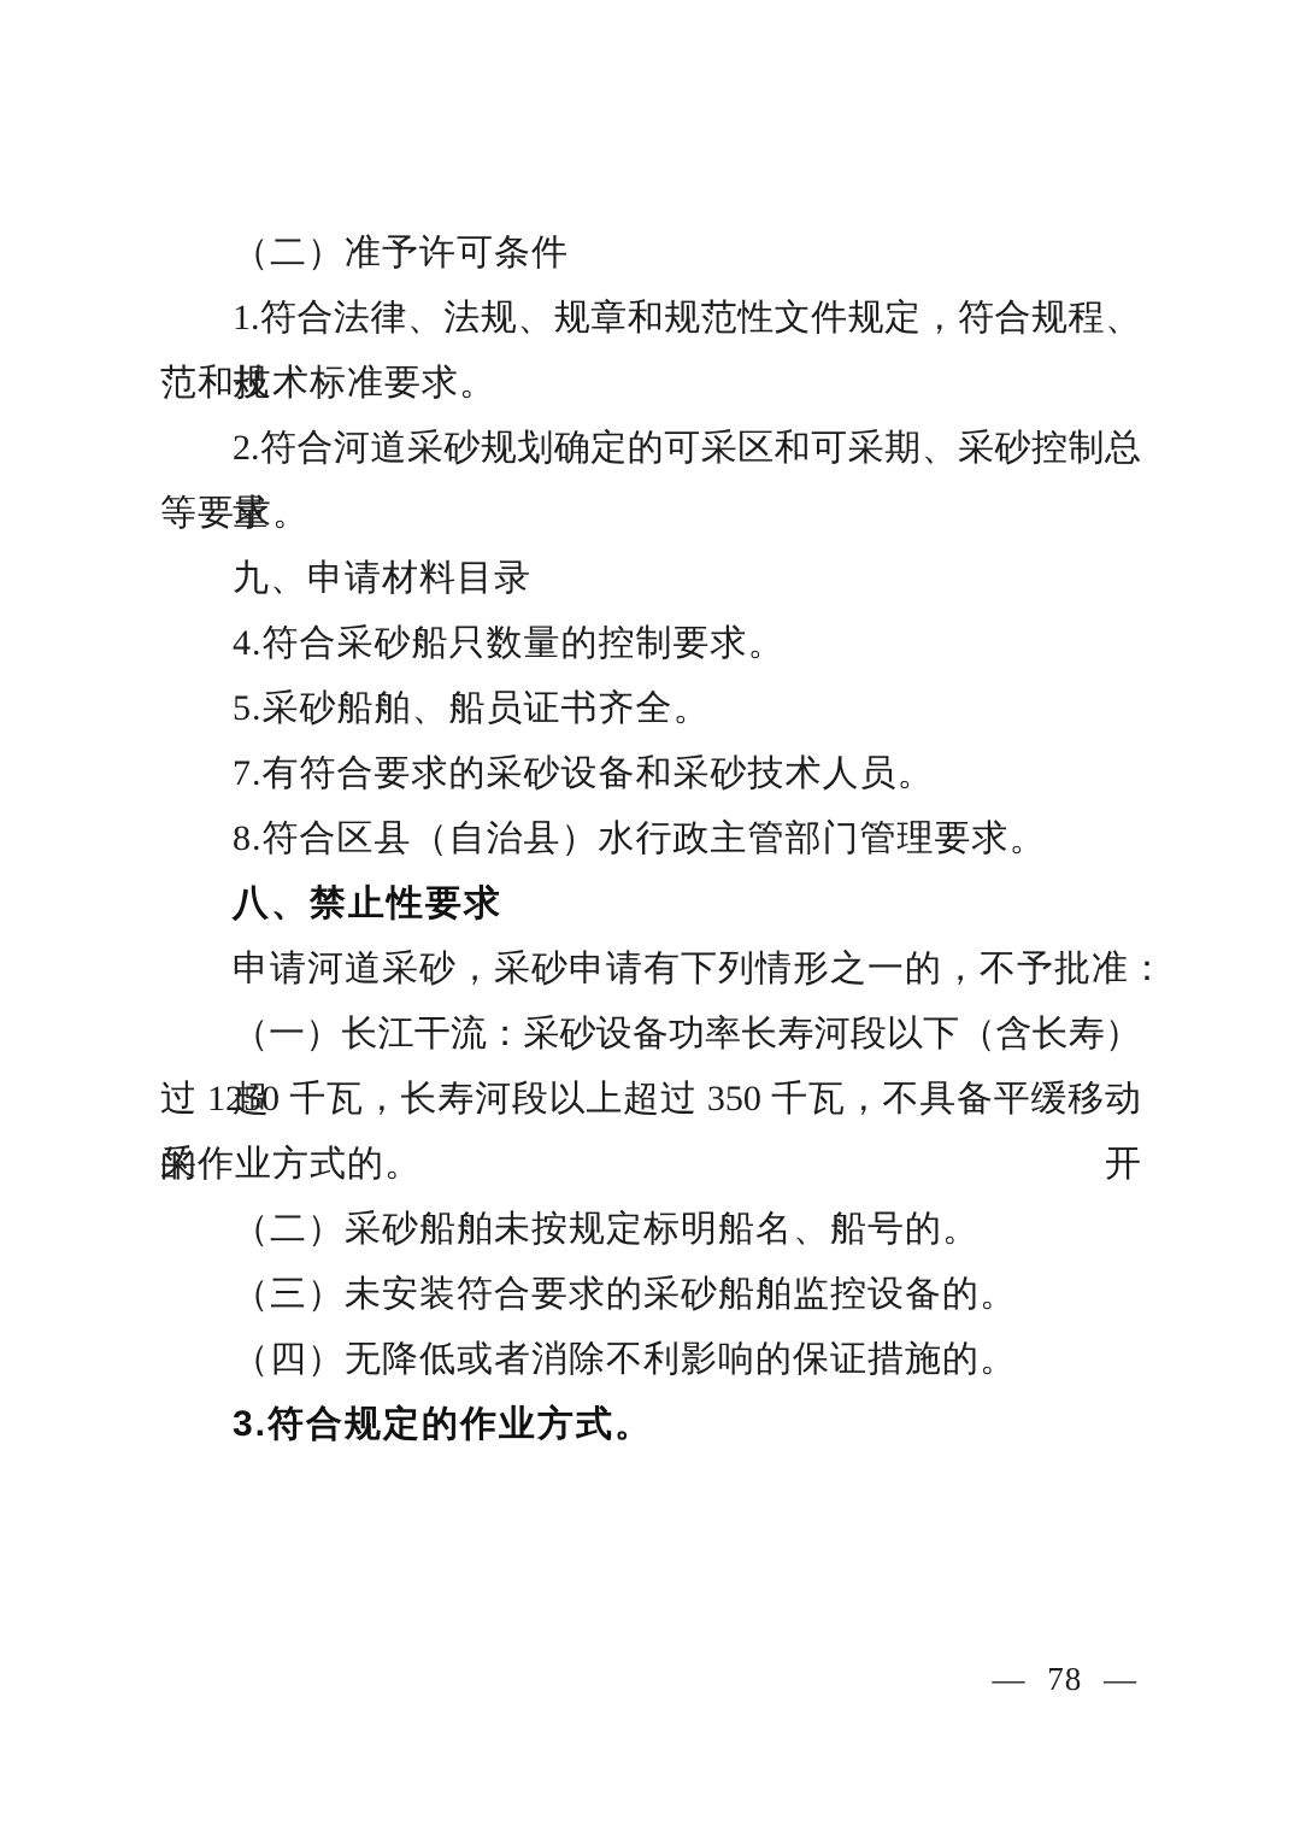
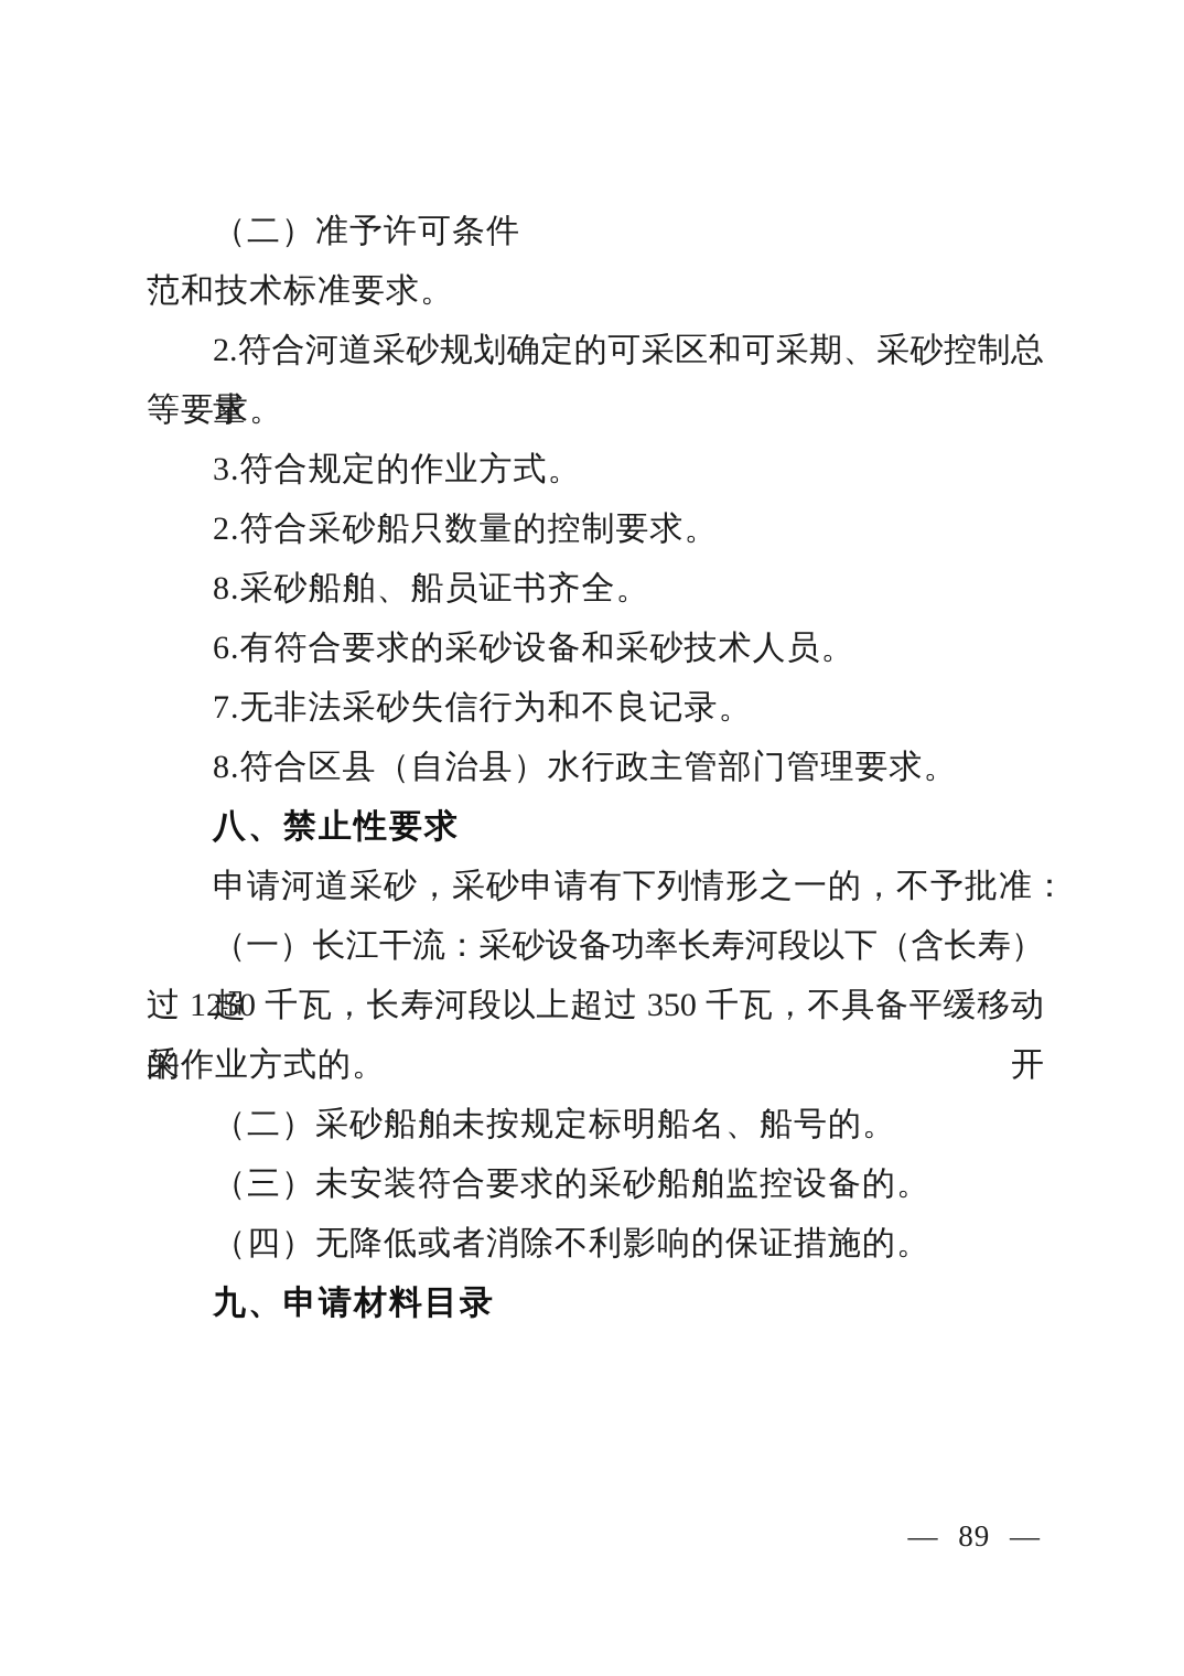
  （二）准予许可条件
- 1.符合法律、法规、规章和规范性文件规定，符合规程、规
  范和技术标准要求。
  2.符合河道采砂规划确定的可采区和可采期、采砂控制总量
  等要求。
- 九、申请材料目录
+ 3.符合规定的作业方式。
- 4.符合采砂船只数量的控制要求。
+ 2.符合采砂船只数量的控制要求。
- 5.采砂船舶、船员证书齐全。
+ 8.采砂船舶、船员证书齐全。
- 7.有符合要求的采砂设备和采砂技术人员。
+ 6.有符合要求的采砂设备和采砂技术人员。
+ 7.无非法采砂失信行为和不良记录。
  8.符合区县（自治县）水行政主管部门管理要求。
  八、禁止性要求
  申请河道采砂，采砂申请有下列情形之一的，不予批准：
  （一）长江干流：采砂设备功率长寿河段以下（含长寿）超
  过 1250 千瓦，长寿河段以上超过 350 千瓦，不具备平缓移动的开
  采作业方式的。
  （二）采砂船舶未按规定标明船名、船号的。
  （三）未安装符合要求的采砂船舶监控设备的。
  （四）无降低或者消除不利影响的保证措施的。
- 3.符合规定的作业方式。
+ 九、申请材料目录
- — 78 —
+ — 89 —
